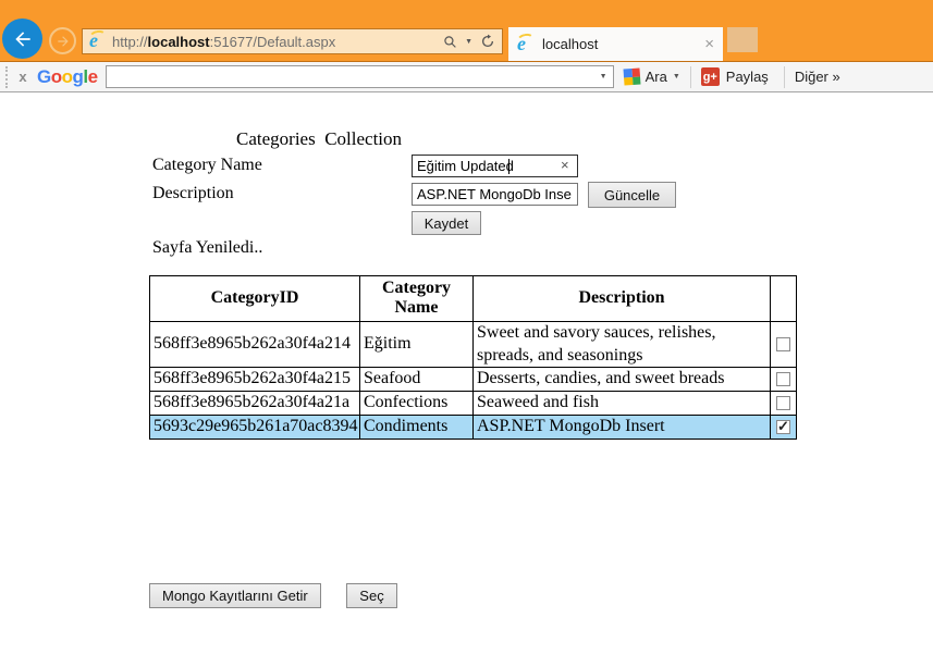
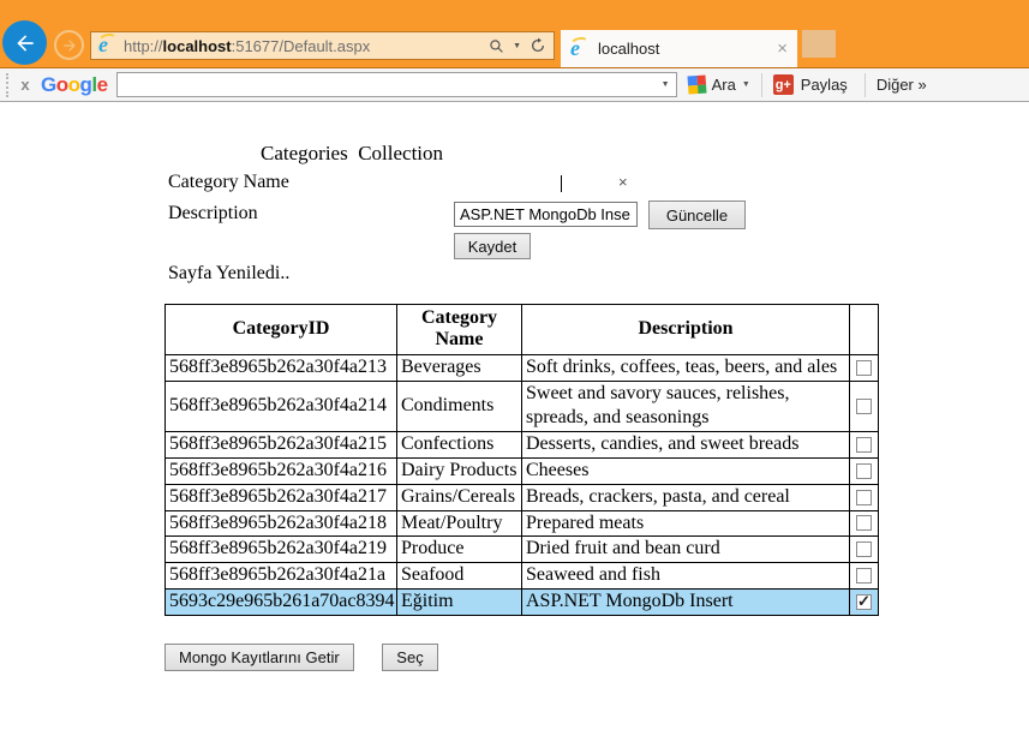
  e
  http://localhost:51677/Default.aspx
  e
  localhost
  ×
  x
  Google
  Ara
  g+
  Paylaş
  Diğer »
  Categories Collection
  Category Name
- Eğitim Updated
  ×
  Description
  ASP.NET MongoDb Inse
  Güncelle
  Kaydet
  Sayfa Yeniledi..
  CategoryID	Category Name	Description
+ 568ff3e8965b262a30f4a213	Beverages	Soft drinks, coffees, teas, beers, and ales
- 568ff3e8965b262a30f4a214	Eğitim	Sweet and savory sauces, relishes, spreads, and seasonings
+ 568ff3e8965b262a30f4a214	Condiments	Sweet and savory sauces, relishes, spreads, and seasonings
- 568ff3e8965b262a30f4a215	Seafood	Desserts, candies, and sweet breads
+ 568ff3e8965b262a30f4a215	Confections	Desserts, candies, and sweet breads
+ 568ff3e8965b262a30f4a216	Dairy Products	Cheeses
+ 568ff3e8965b262a30f4a217	Grains/Cereals	Breads, crackers, pasta, and cereal
+ 568ff3e8965b262a30f4a218	Meat/Poultry	Prepared meats
+ 568ff3e8965b262a30f4a219	Produce	Dried fruit and bean curd
- 568ff3e8965b262a30f4a21a	Confections	Seaweed and fish
+ 568ff3e8965b262a30f4a21a	Seafood	Seaweed and fish
- 5693c29e965b261a70ac8394	Condiments	ASP.NET MongoDb Insert
+ 5693c29e965b261a70ac8394	Eğitim	ASP.NET MongoDb Insert
  Mongo Kayıtlarını Getir
  Seç
